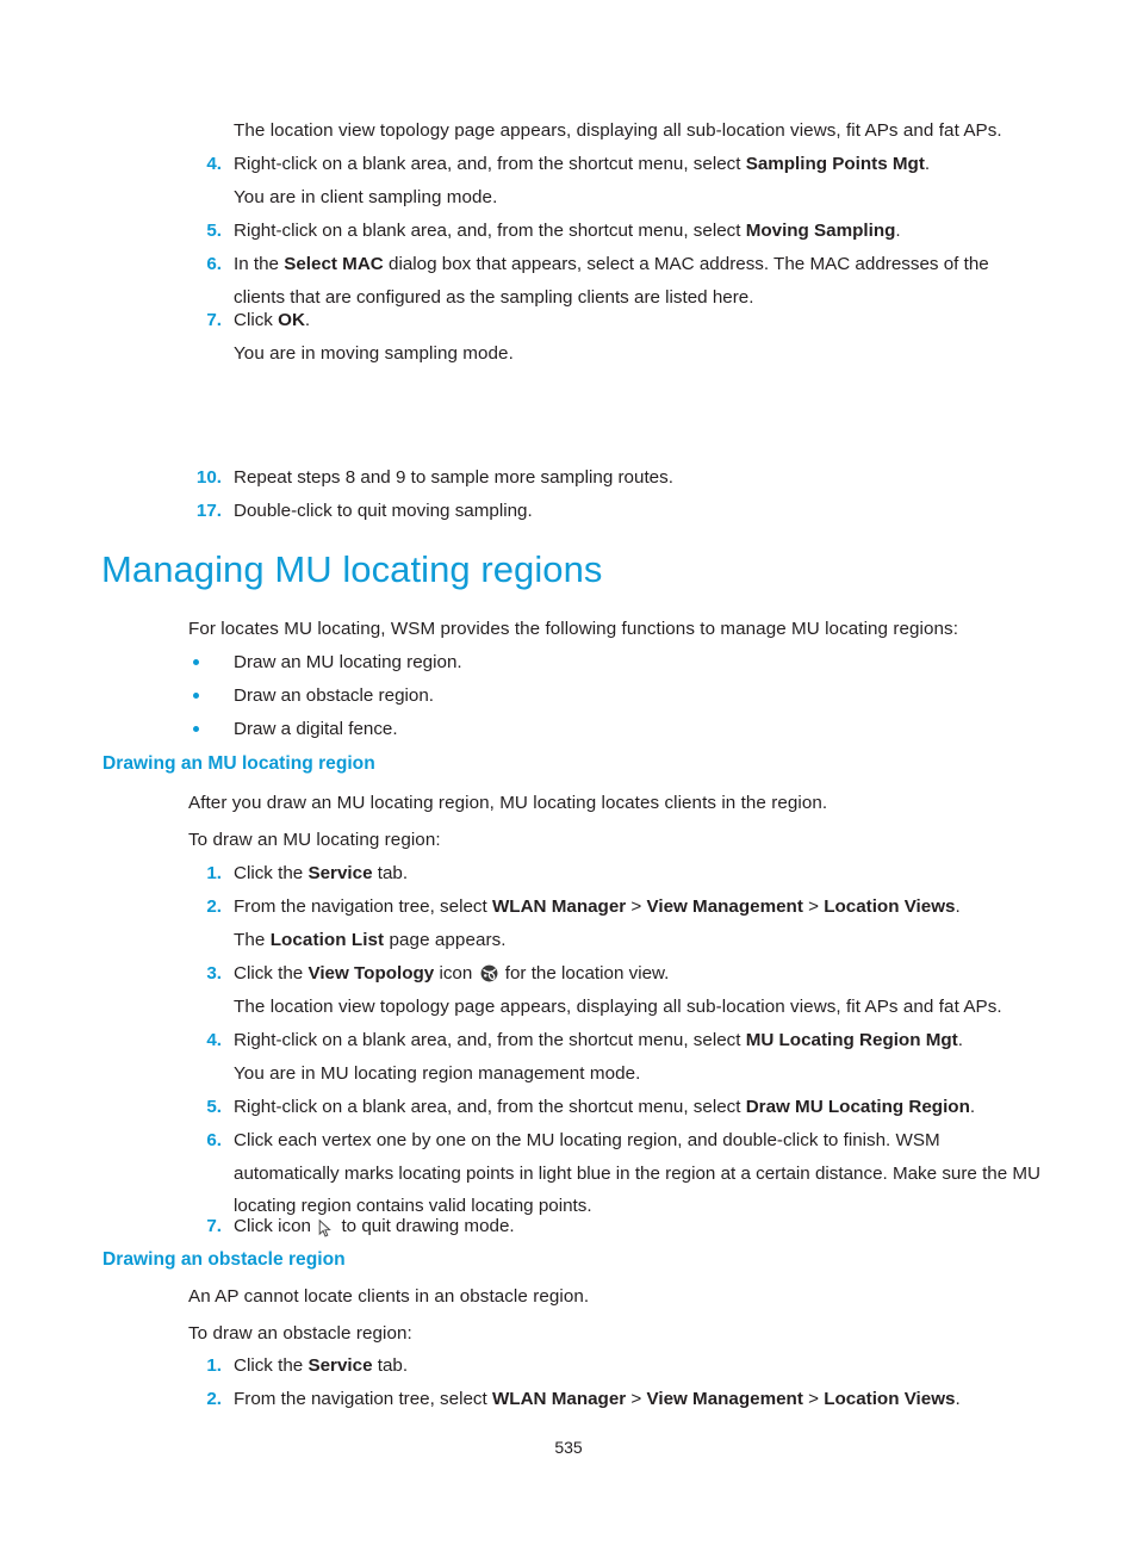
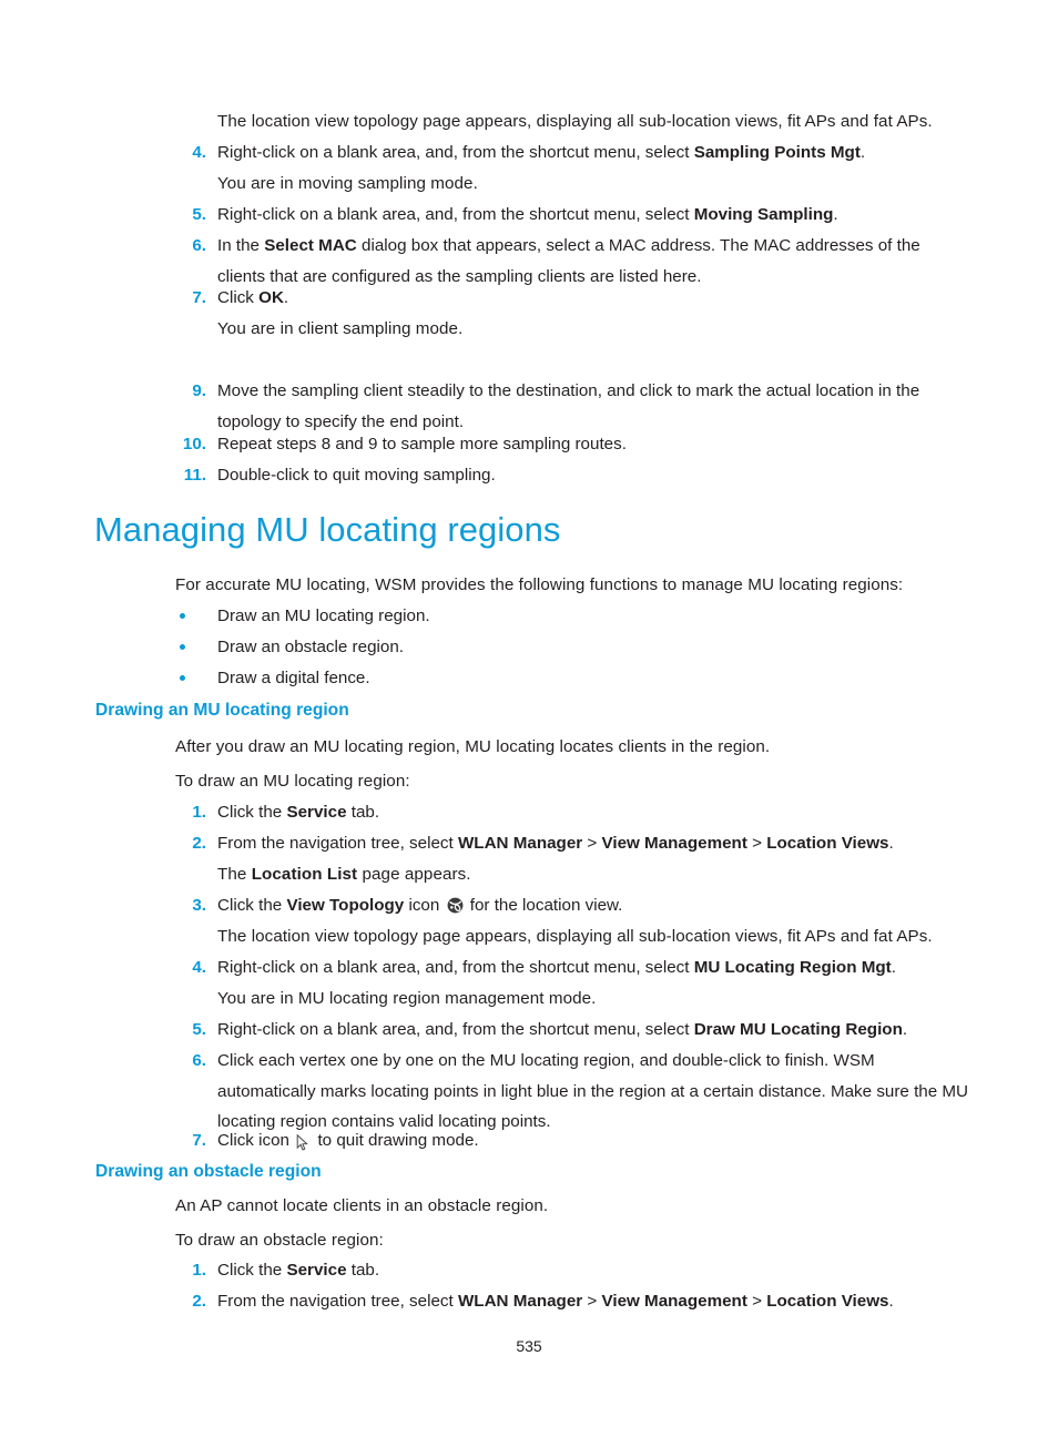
  The location view topology page appears, displaying all sub-location views, fit APs and fat APs.
  4.
  Right-click on a blank area, and, from the shortcut menu, select Sampling Points Mgt.
- You are in client sampling mode.
+ You are in moving sampling mode.
  5.
  Right-click on a blank area, and, from the shortcut menu, select Moving Sampling.
  6.
  In the Select MAC dialog box that appears, select a MAC address. The MAC addresses of the clients that are configured as the sampling clients are listed here.
  7.
  Click OK.
- You are in moving sampling mode.
+ You are in client sampling mode.
+ 9.
+ Move the sampling client steadily to the destination, and click to mark the actual location in the topology to specify the end point.
  10.
  Repeat steps 8 and 9 to sample more sampling routes.
- 17.
+ 11.
  Double-click to quit moving sampling.
  Managing MU locating regions
- For locates MU locating, WSM provides the following functions to manage MU locating regions:
+ For accurate MU locating, WSM provides the following functions to manage MU locating regions:
  Draw an MU locating region.
  Draw an obstacle region.
  Draw a digital fence.
  Drawing an MU locating region
  After you draw an MU locating region, MU locating locates clients in the region.
  To draw an MU locating region:
  1.
  Click the Service tab.
  2.
  From the navigation tree, select WLAN Manager > View Management > Location Views.
  The Location List page appears.
  3.
  Click the View Topology icon for the location view.
  The location view topology page appears, displaying all sub-location views, fit APs and fat APs.
  4.
  Right-click on a blank area, and, from the shortcut menu, select MU Locating Region Mgt.
  You are in MU locating region management mode.
  5.
  Right-click on a blank area, and, from the shortcut menu, select Draw MU Locating Region.
  6.
  Click each vertex one by one on the MU locating region, and double-click to finish. WSM automatically marks locating points in light blue in the region at a certain distance. Make sure the MU locating region contains valid locating points.
  7.
  Click icon to quit drawing mode.
  Drawing an obstacle region
  An AP cannot locate clients in an obstacle region.
  To draw an obstacle region:
  1.
  Click the Service tab.
  2.
  From the navigation tree, select WLAN Manager > View Management > Location Views.
  535
